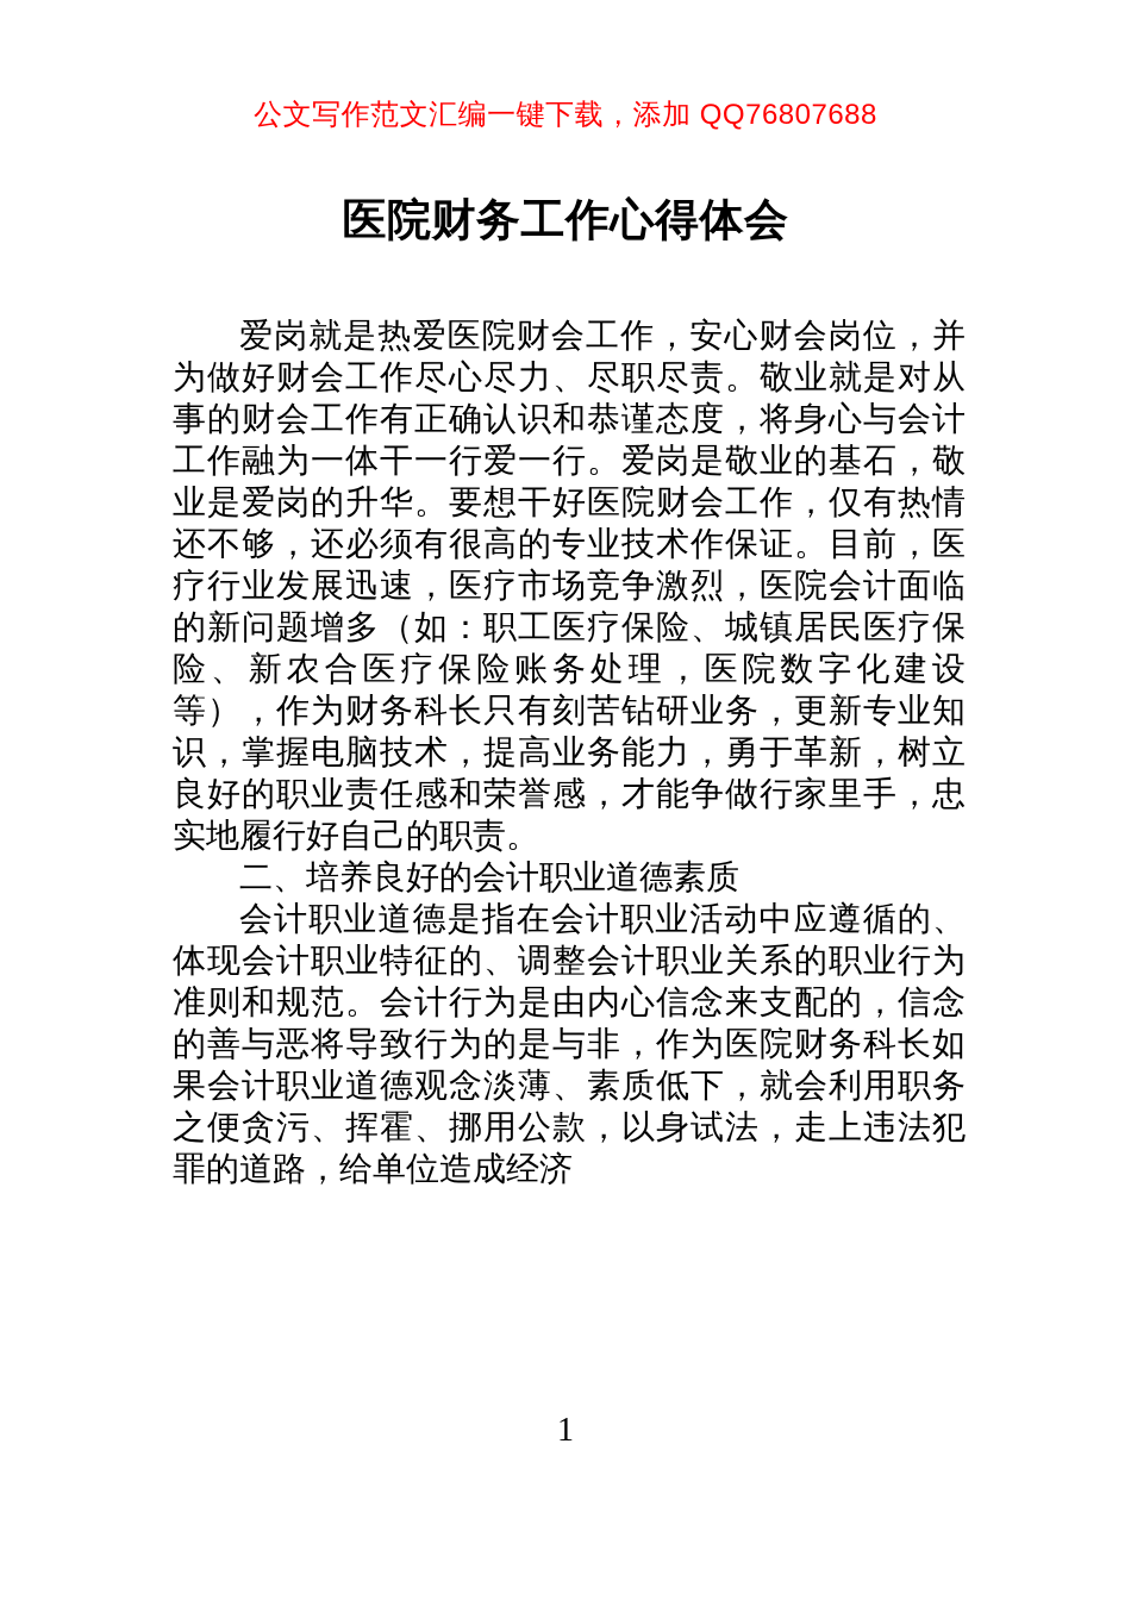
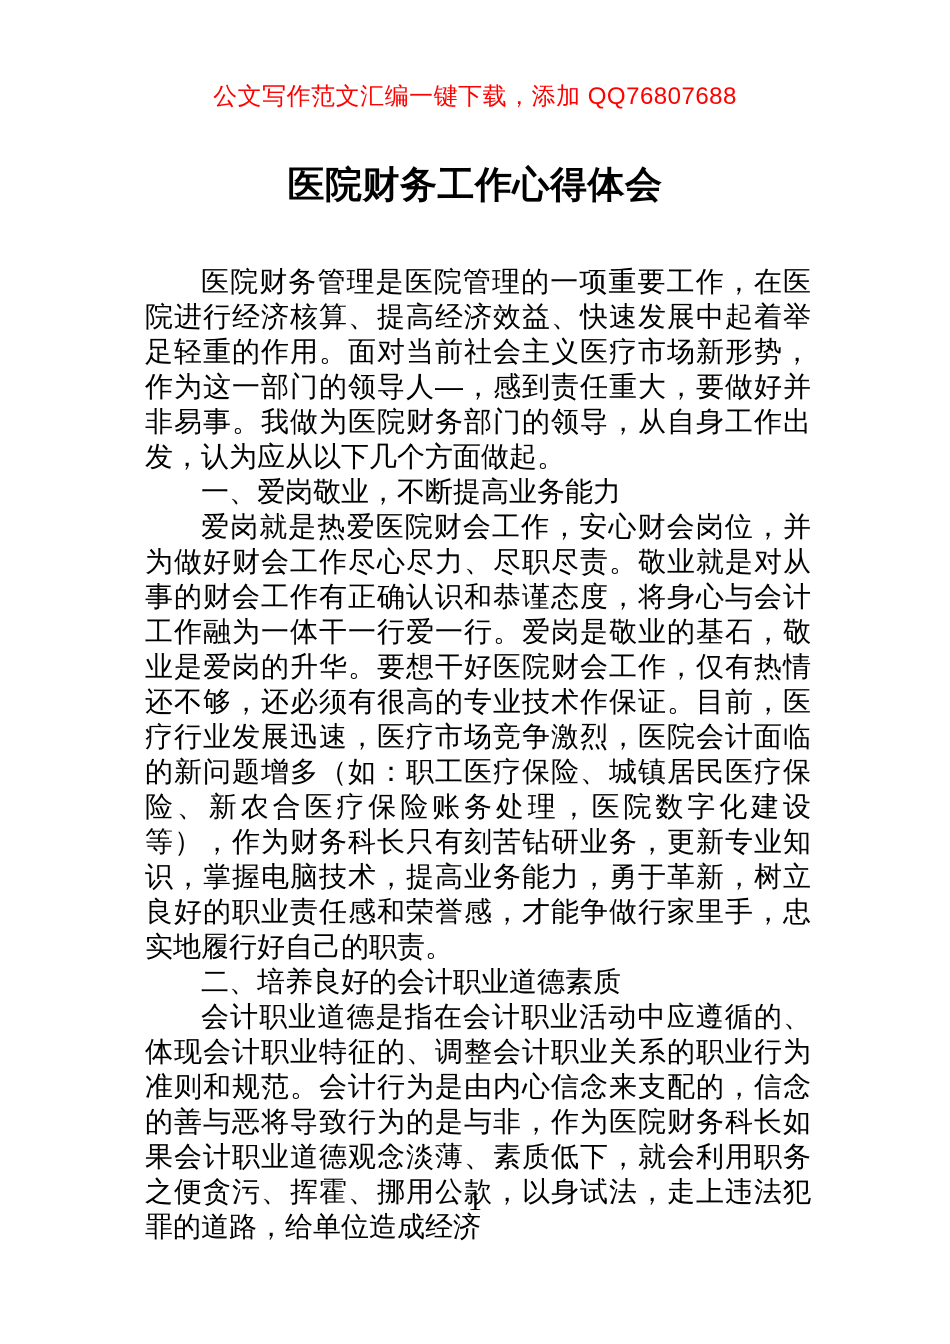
  公文写作范文汇编一键下载，添加 QQ76807688
  医院财务工作心得体会
+ 医院财务管理是医院管理的一项重要工作，在医院进行经济核算、提高经济效益、快速发展中起着举足轻重的作用。面对当前社会主义医疗市场新形势，作为这一部门的领导人—，感到责任重大，要做好并非易事。我做为医院财务部门的领导，从自身工作出发，认为应从以下几个方面做起。
+ 一、爱岗敬业，不断提高业务能力
  爱岗就是热爱医院财会工作，安心财会岗位，并为做好财会工作尽心尽力、尽职尽责。敬业就是对从事的财会工作有正确认识和恭谨态度，将身心与会计工作融为一体干一行爱一行。爱岗是敬业的基石，敬业是爱岗的升华。要想干好医院财会工作，仅有热情还不够，还必须有很高的专业技术作保证。目前，医疗行业发展迅速，医疗市场竞争激烈，医院会计面临的新问题增多（如：职工医疗保险、城镇居民医疗保险、新农合医疗保险账务处理，医院数字化建设等），作为财务科长只有刻苦钻研业务，更新专业知识，掌握电脑技术，提高业务能力，勇于革新，树立良好的职业责任感和荣誉感，才能争做行家里手，忠实地履行好自己的职责。
  二、培养良好的会计职业道德素质
  会计职业道德是指在会计职业活动中应遵循的、体现会计职业特征的、调整会计职业关系的职业行为准则和规范。会计行为是由内心信念来支配的，信念的善与恶将导致行为的是与非，作为医院财务科长如果会计职业道德观念淡薄、素质低下，就会利用职务之便贪污、挥霍、挪用公款，以身试法，走上违法犯罪的道路，给单位造成经济
  1
